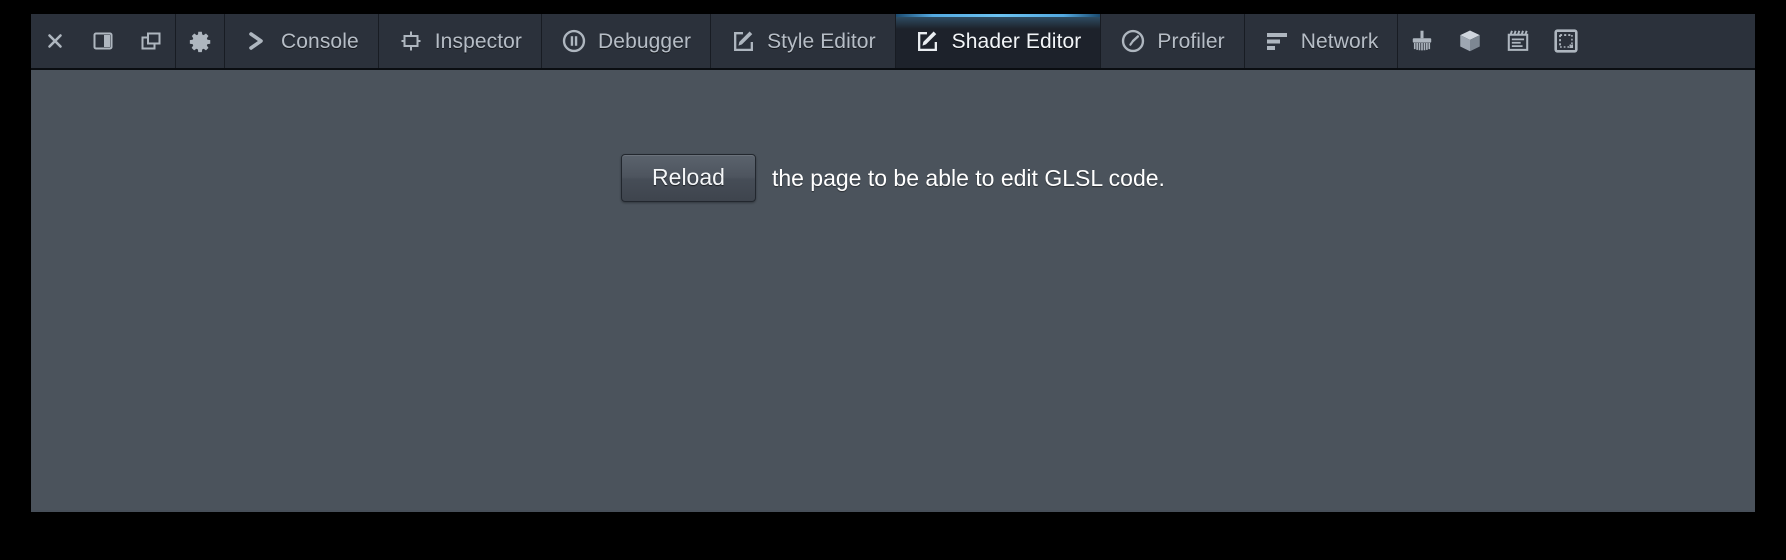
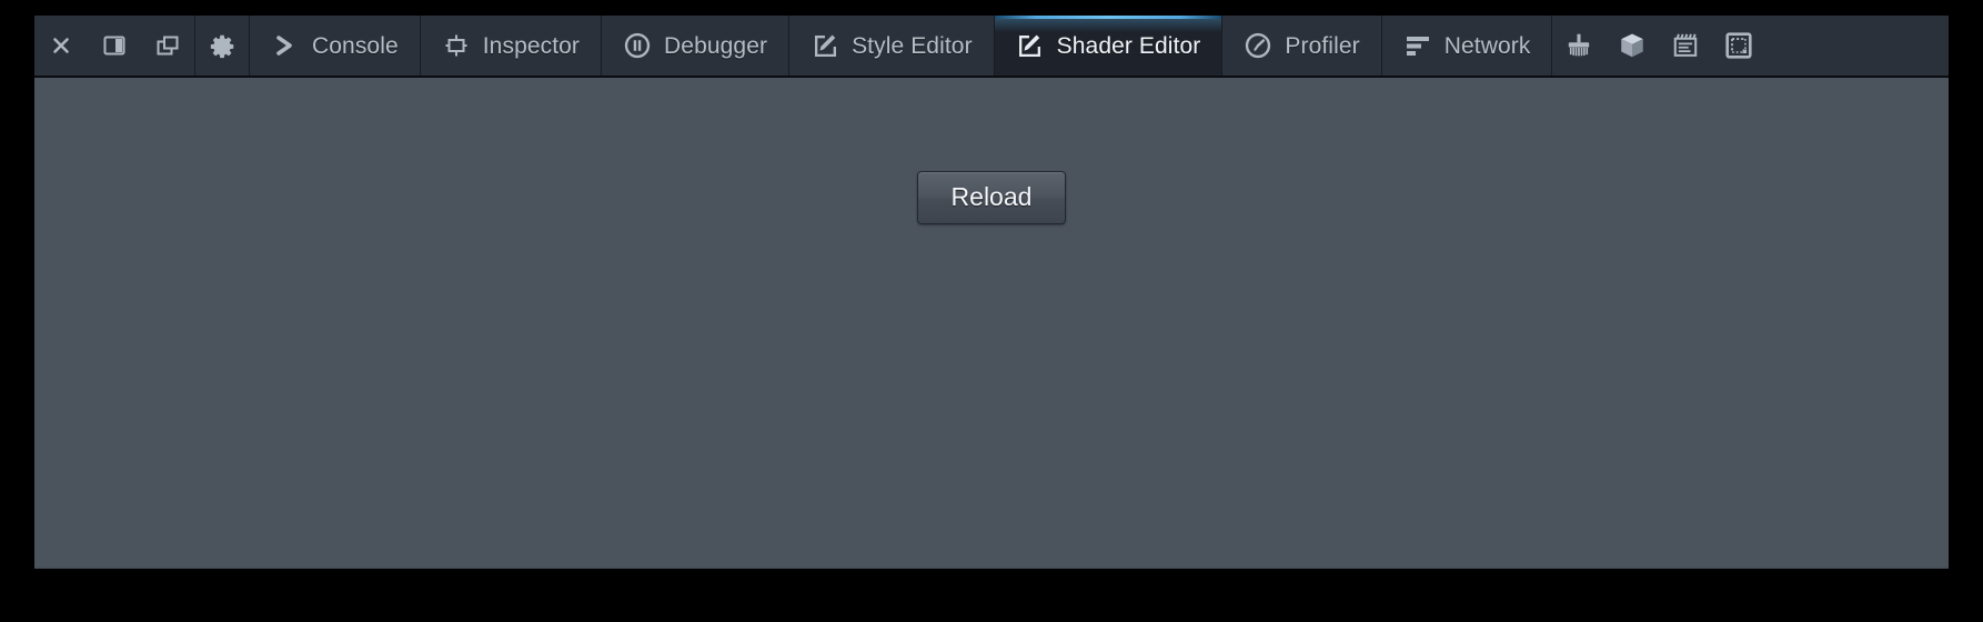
  Console
  Inspector
  Debugger
  Style Editor
  Shader Editor
  Profiler
  Network
  Reload
- the page to be able to edit GLSL code.
